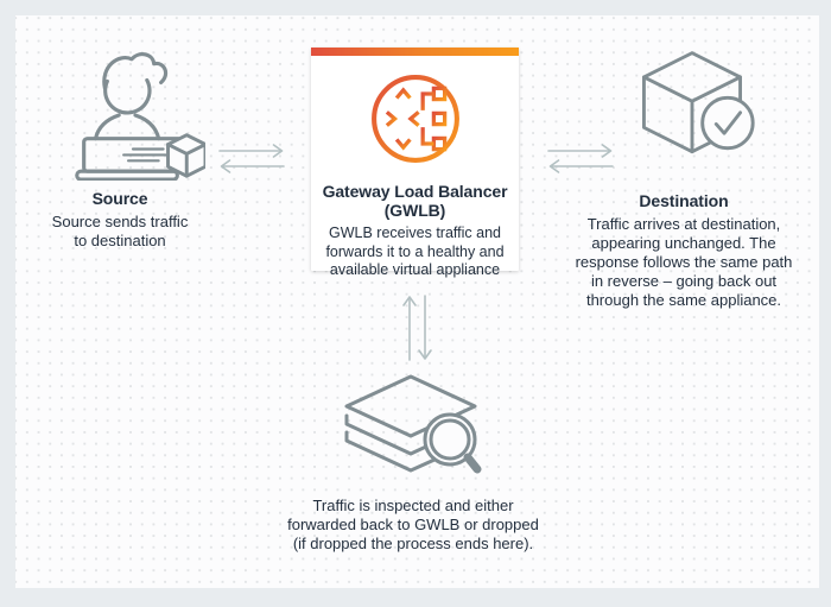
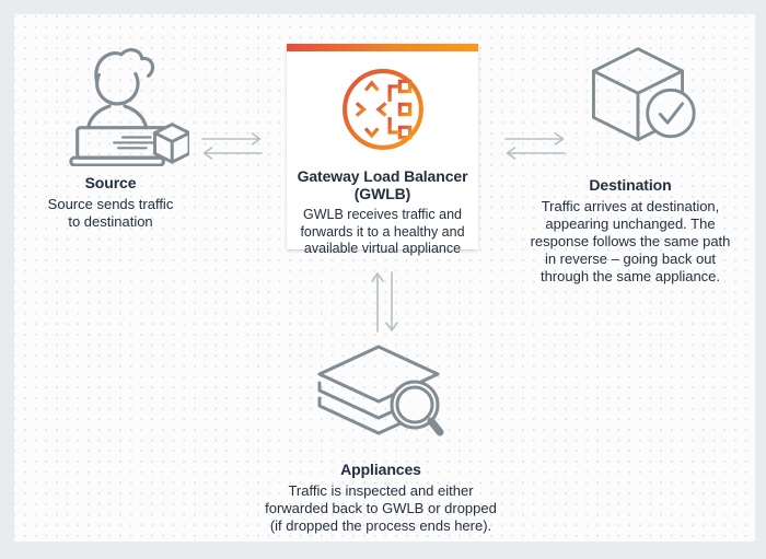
  Source
  Source sends traffic
  to destination
  Gateway Load Balancer
  (GWLB)
  GWLB receives traffic and
  forwards it to a healthy and
  available virtual appliance
  Destination
  Traffic arrives at destination,
  appearing unchanged. The
  response follows the same path
  in reverse – going back out
  through the same appliance.
+ Appliances
  Traffic is inspected and either
  forwarded back to GWLB or dropped
  (if dropped the process ends here).
